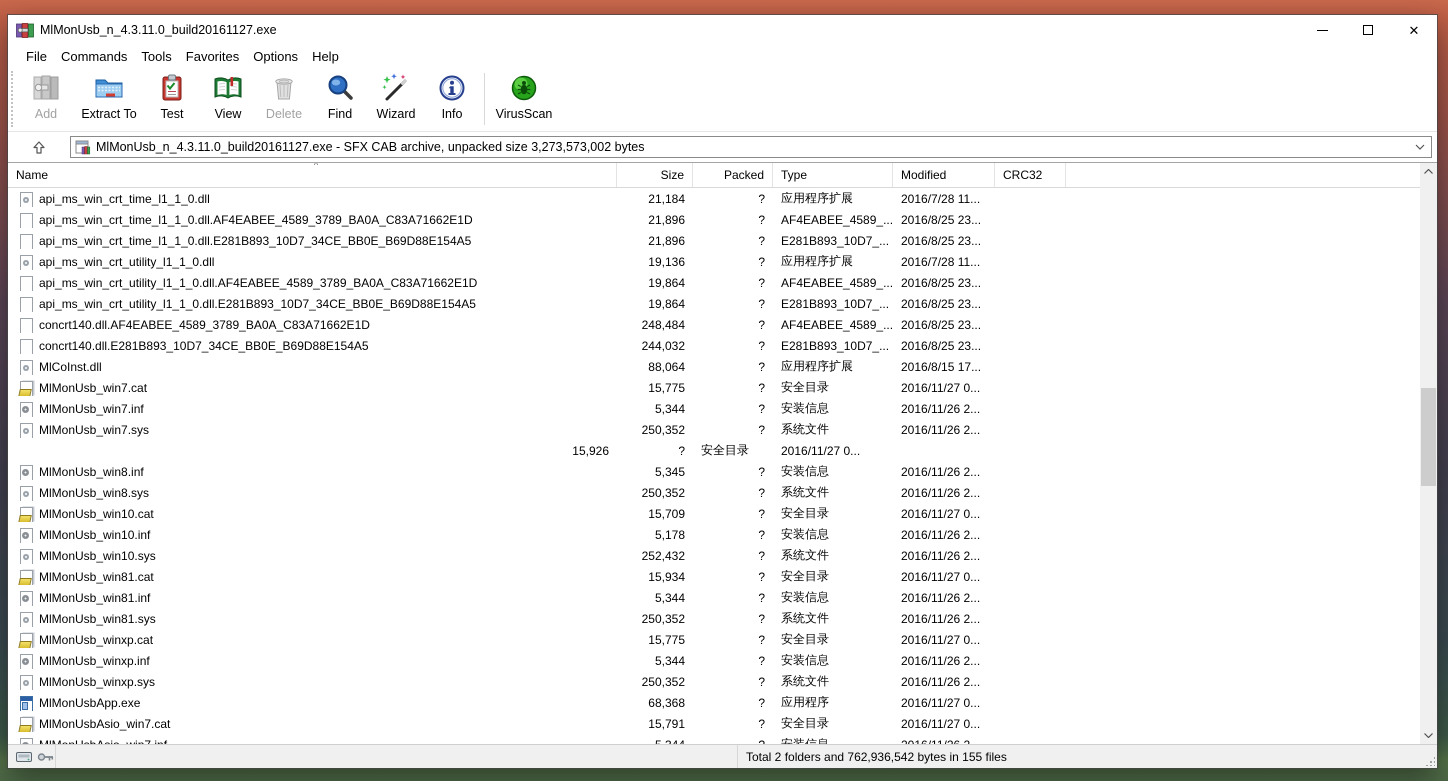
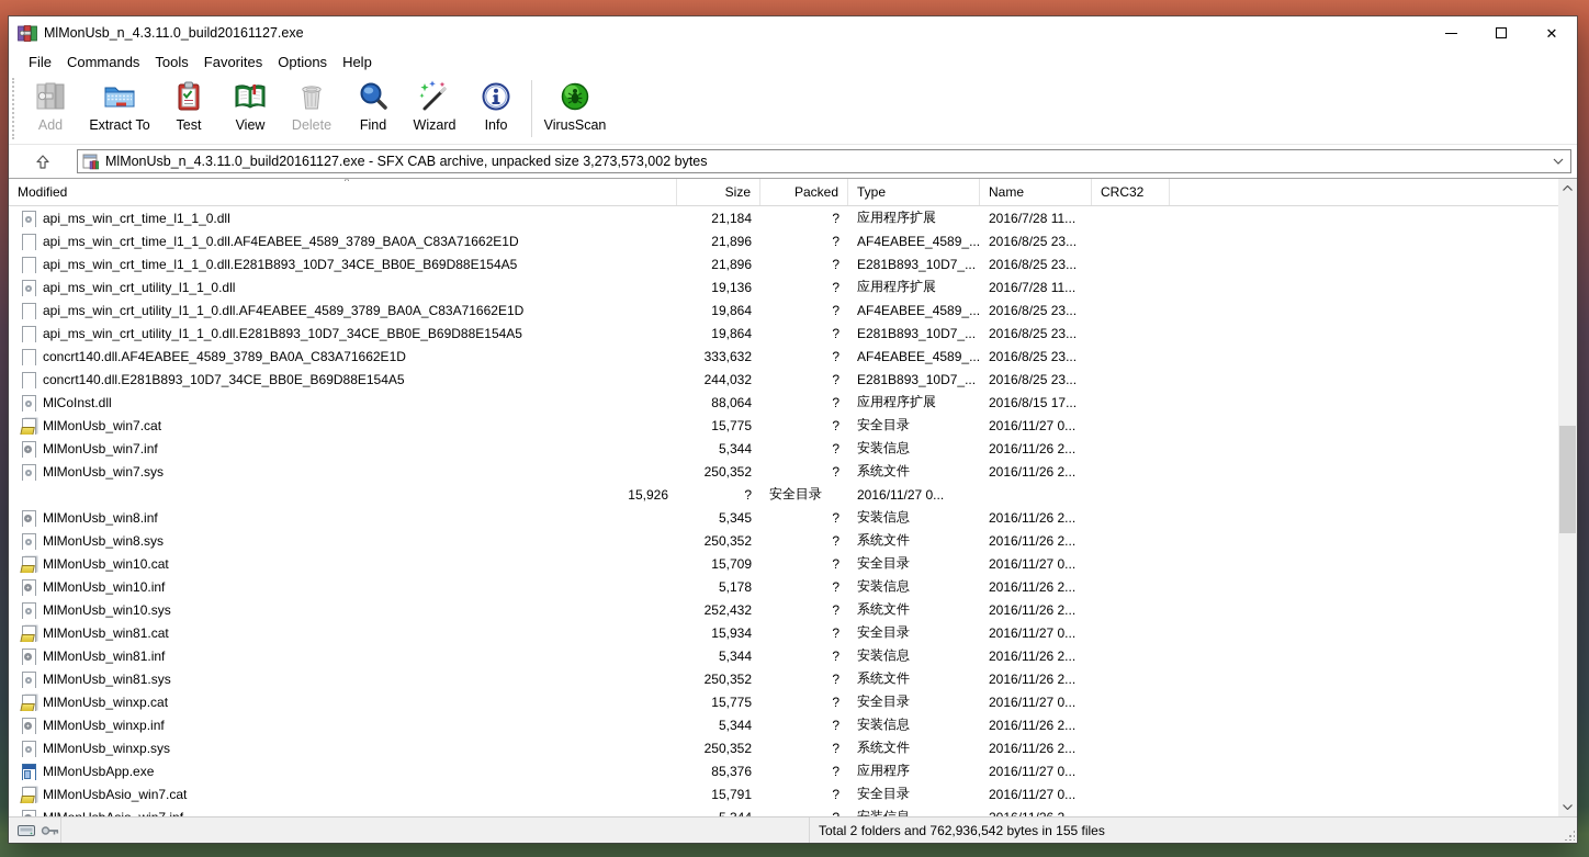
  MlMonUsb_n_4.3.11.0_build20161127.exe
  ✕
  File
  Commands
  Tools
  Favorites
  Options
  Help
  Add
  Extract To
  Test
  View
  Delete
  Find
  Wizard
  Info
  VirusScan
  MlMonUsb_n_4.3.11.0_build20161127.exe - SFX CAB archive, unpacked size 3,273,573,002 bytes
- Name
+ Modified
  ^
  Size
  Packed
  Type
- Modified
+ Name
  CRC32
  api_ms_win_crt_time_l1_1_0.dll
  21,184
  ?
  应用程序扩展
  2016/7/28 11...
  api_ms_win_crt_time_l1_1_0.dll.AF4EABEE_4589_3789_BA0A_C83A71662E1D
  21,896
  ?
  AF4EABEE_4589_...
  2016/8/25 23...
  api_ms_win_crt_time_l1_1_0.dll.E281B893_10D7_34CE_BB0E_B69D88E154A5
  21,896
  ?
  E281B893_10D7_...
  2016/8/25 23...
  api_ms_win_crt_utility_l1_1_0.dll
  19,136
  ?
  应用程序扩展
  2016/7/28 11...
  api_ms_win_crt_utility_l1_1_0.dll.AF4EABEE_4589_3789_BA0A_C83A71662E1D
  19,864
  ?
  AF4EABEE_4589_...
  2016/8/25 23...
  api_ms_win_crt_utility_l1_1_0.dll.E281B893_10D7_34CE_BB0E_B69D88E154A5
  19,864
  ?
  E281B893_10D7_...
  2016/8/25 23...
  concrt140.dll.AF4EABEE_4589_3789_BA0A_C83A71662E1D
- 248,484
+ 333,632
  ?
  AF4EABEE_4589_...
  2016/8/25 23...
  concrt140.dll.E281B893_10D7_34CE_BB0E_B69D88E154A5
  244,032
  ?
  E281B893_10D7_...
  2016/8/25 23...
  MlCoInst.dll
  88,064
  ?
  应用程序扩展
  2016/8/15 17...
  MlMonUsb_win7.cat
  15,775
  ?
  安全目录
  2016/11/27 0...
  MlMonUsb_win7.inf
  5,344
  ?
  安装信息
  2016/11/26 2...
  MlMonUsb_win7.sys
  250,352
  ?
  系统文件
  2016/11/26 2...
  15,926
  ?
  安全目录
  2016/11/27 0...
  MlMonUsb_win8.inf
  5,345
  ?
  安装信息
  2016/11/26 2...
  MlMonUsb_win8.sys
  250,352
  ?
  系统文件
  2016/11/26 2...
  MlMonUsb_win10.cat
  15,709
  ?
  安全目录
  2016/11/27 0...
  MlMonUsb_win10.inf
  5,178
  ?
  安装信息
  2016/11/26 2...
  MlMonUsb_win10.sys
  252,432
  ?
  系统文件
  2016/11/26 2...
  MlMonUsb_win81.cat
  15,934
  ?
  安全目录
  2016/11/27 0...
  MlMonUsb_win81.inf
  5,344
  ?
  安装信息
  2016/11/26 2...
  MlMonUsb_win81.sys
  250,352
  ?
  系统文件
  2016/11/26 2...
  MlMonUsb_winxp.cat
  15,775
  ?
  安全目录
  2016/11/27 0...
  MlMonUsb_winxp.inf
  5,344
  ?
  安装信息
  2016/11/26 2...
  MlMonUsb_winxp.sys
  250,352
  ?
  系统文件
  2016/11/26 2...
  MlMonUsbApp.exe
- 68,368
+ 85,376
  ?
  应用程序
  2016/11/27 0...
  MlMonUsbAsio_win7.cat
  15,791
  ?
  安全目录
  2016/11/27 0...
  Total 2 folders and 762,936,542 bytes in 155 files
